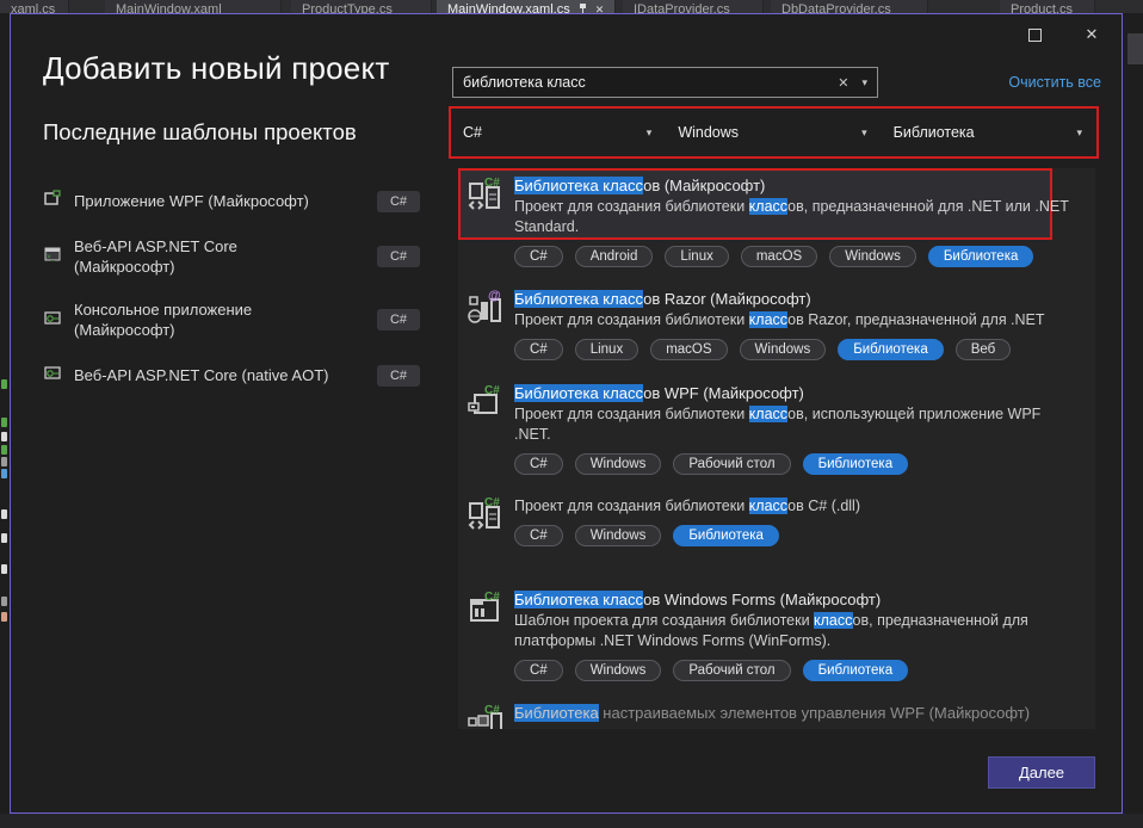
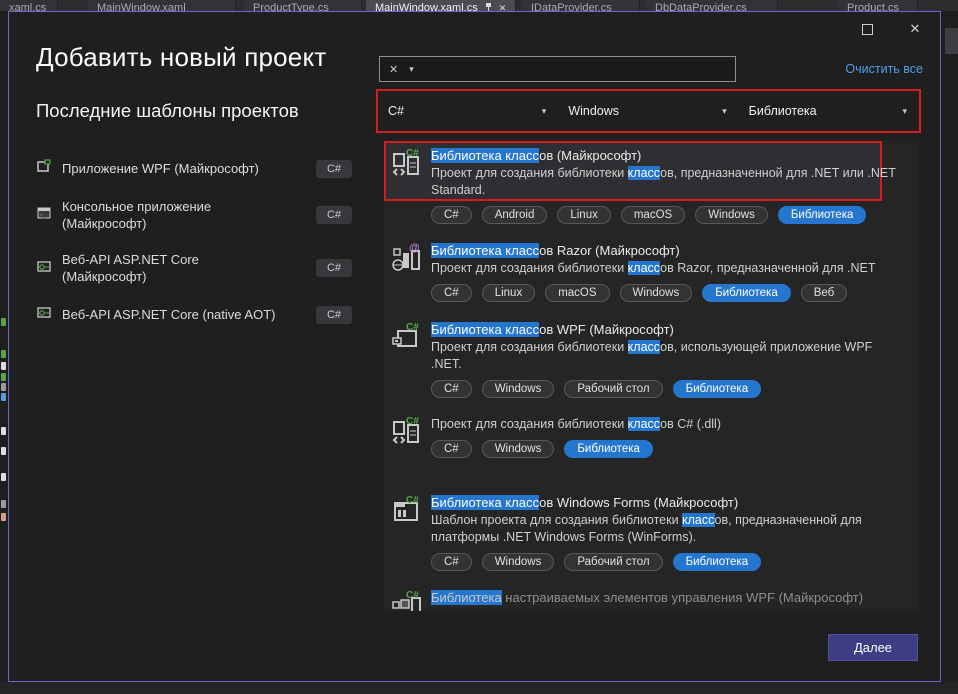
  xaml.cs
  MainWindow.xaml
  ProductType.cs
  MainWindow.xaml.cs
  ✕
  IDataProvider.cs
  DbDataProvider.cs
  Product.cs
  ✕
  Добавить новый проект
- библиотека класс
  ✕
  ▾
  Очистить все
  C#
  ▾
  Windows
  ▾
  Библиотека
  ▾
  Последние шаблоны проектов
  Приложение WPF (Майкрософт)
  C#
- Веб-API ASP.NET Core
+ Консольное приложение
  (Майкрософт)
  C#
- Консольное приложение
+ Веб-API ASP.NET Core
  (Майкрософт)
  C#
  Веб-API ASP.NET Core (native AOT)
  C#
  C#
  Библиотека классов (Майкрософт)
  Проект для создания библиотеки классов, предназначенной для .NET или .NET Standard.
  C#
  Android
  Linux
  macOS
  Windows
  Библиотека
  @
  Библиотека классов Razor (Майкрософт)
  Проект для создания библиотеки классов Razor, предназначенной для .NET
  C#
  Linux
  macOS
  Windows
  Библиотека
  Веб
  C#
  Библиотека классов WPF (Майкрософт)
  Проект для создания библиотеки классов, использующей приложение WPF .NET.
  C#
  Windows
  Рабочий стол
  Библиотека
  C#
  Проект для создания библиотеки классов C# (.dll)
  C#
  Windows
  Библиотека
  C#
  Библиотека классов Windows Forms (Майкрософт)
  Шаблон проекта для создания библиотеки классов, предназначенной для платформы .NET Windows Forms (WinForms).
  C#
  Windows
  Рабочий стол
  Библиотека
  C#
  Библиотека настраиваемых элементов управления WPF (Майкрософт)
  Далее
